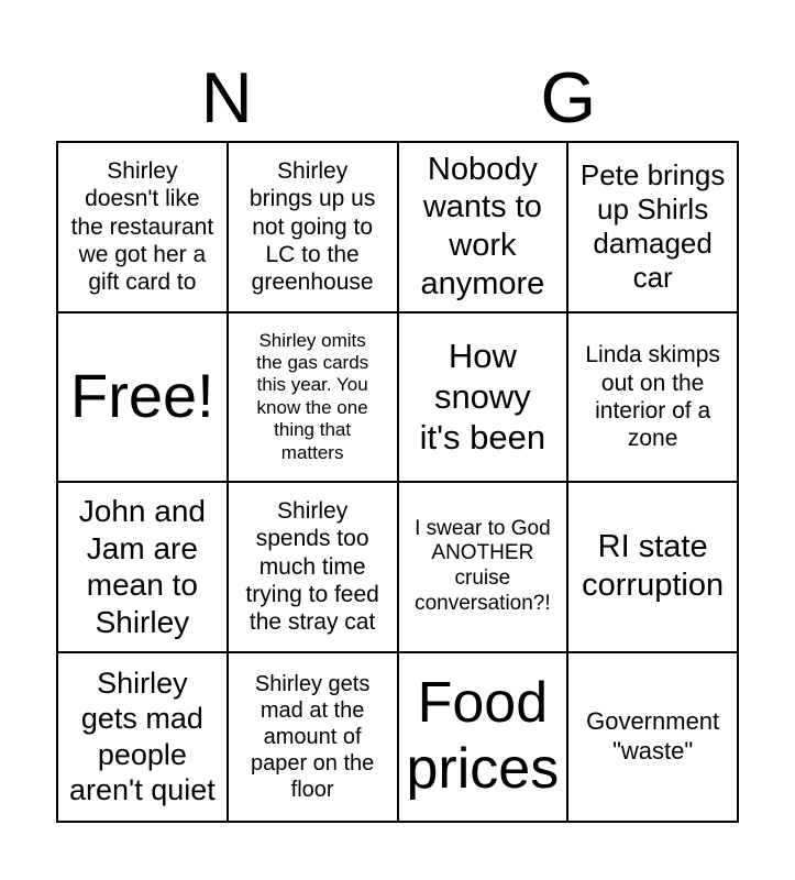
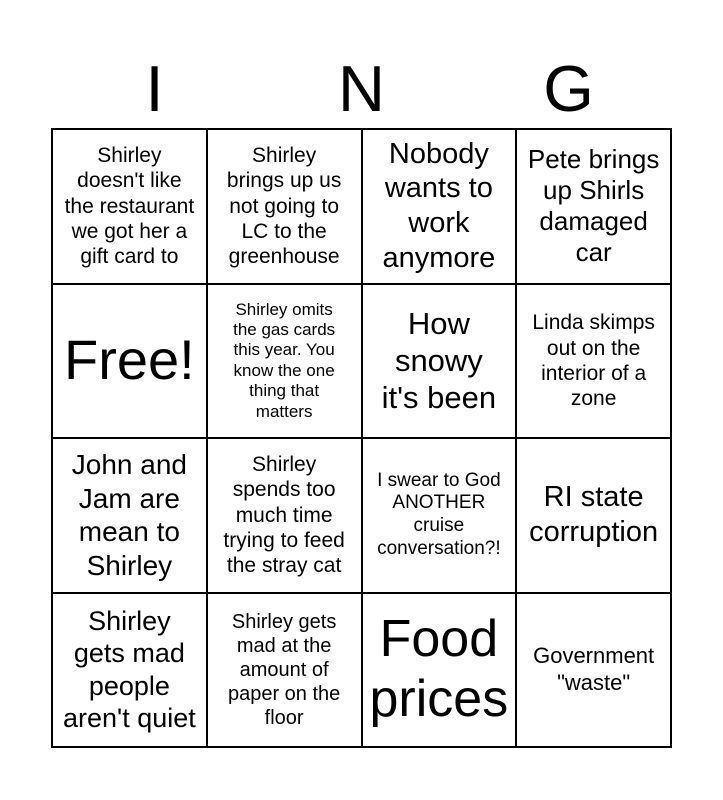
+ I
  N
  G
  Shirley
  doesn't like
  the restaurant
  we got her a
  gift card to
  Shirley
  brings up us
  not going to
  LC to the
  greenhouse
  Nobody
  wants to
  work
  anymore
  Pete brings
  up Shirls
  damaged
  car
  Free!
  Shirley omits
  the gas cards
  this year. You
  know the one
  thing that
  matters
  How
  snowy
  it's been
  Linda skimps
  out on the
  interior of a
  zone
  John and
  Jam are
  mean to
  Shirley
  Shirley
  spends too
  much time
  trying to feed
  the stray cat
  I swear to God
  ANOTHER
  cruise
  conversation?!
  RI state
  corruption
  Shirley
  gets mad
  people
  aren't quiet
  Shirley gets
  mad at the
  amount of
  paper on the
  floor
  Food
  prices
  Government
  "waste"
